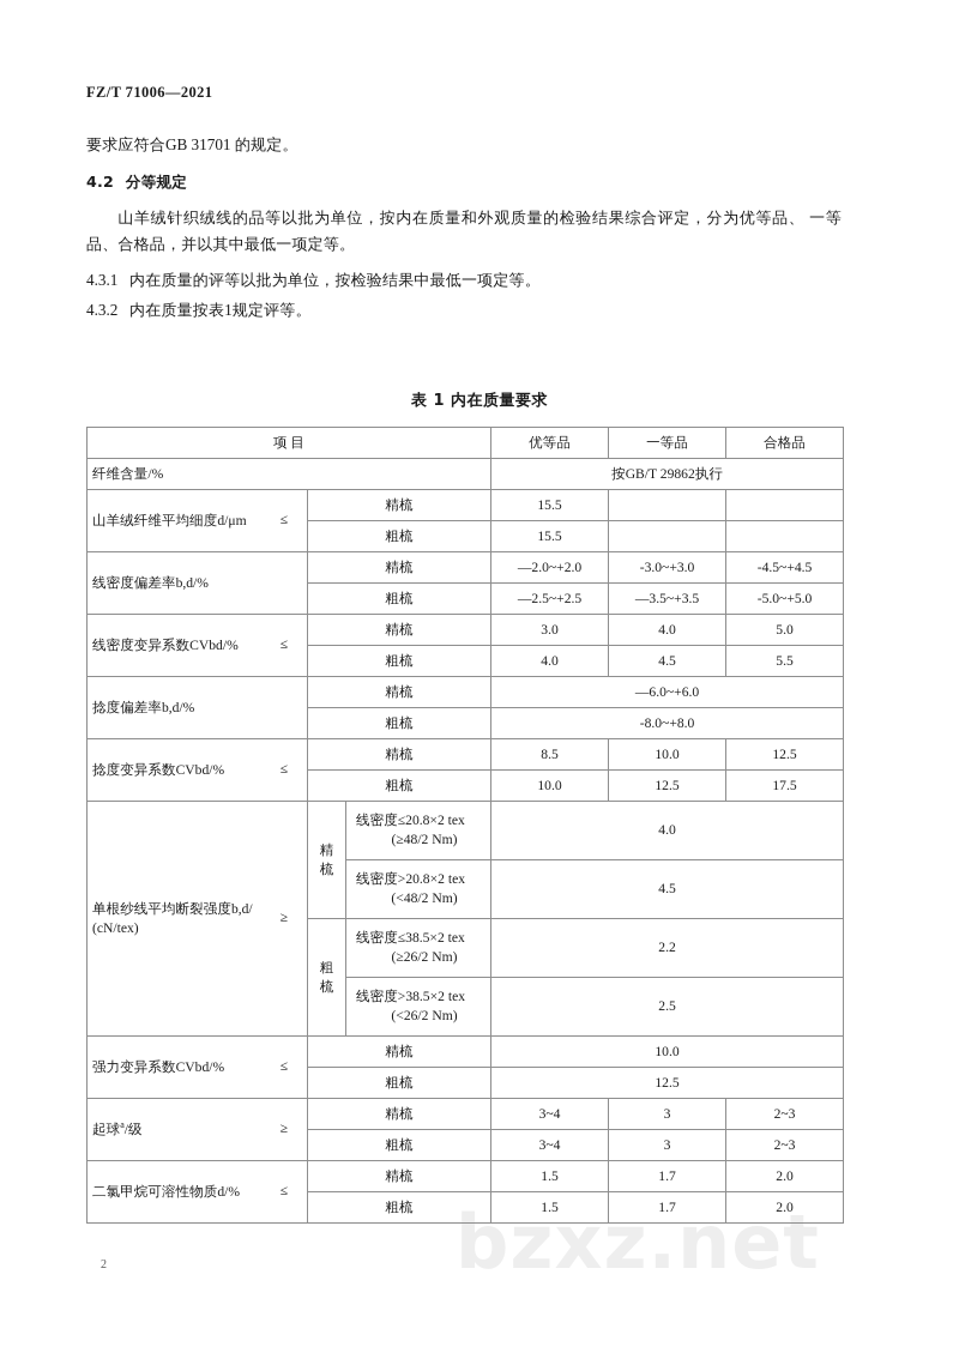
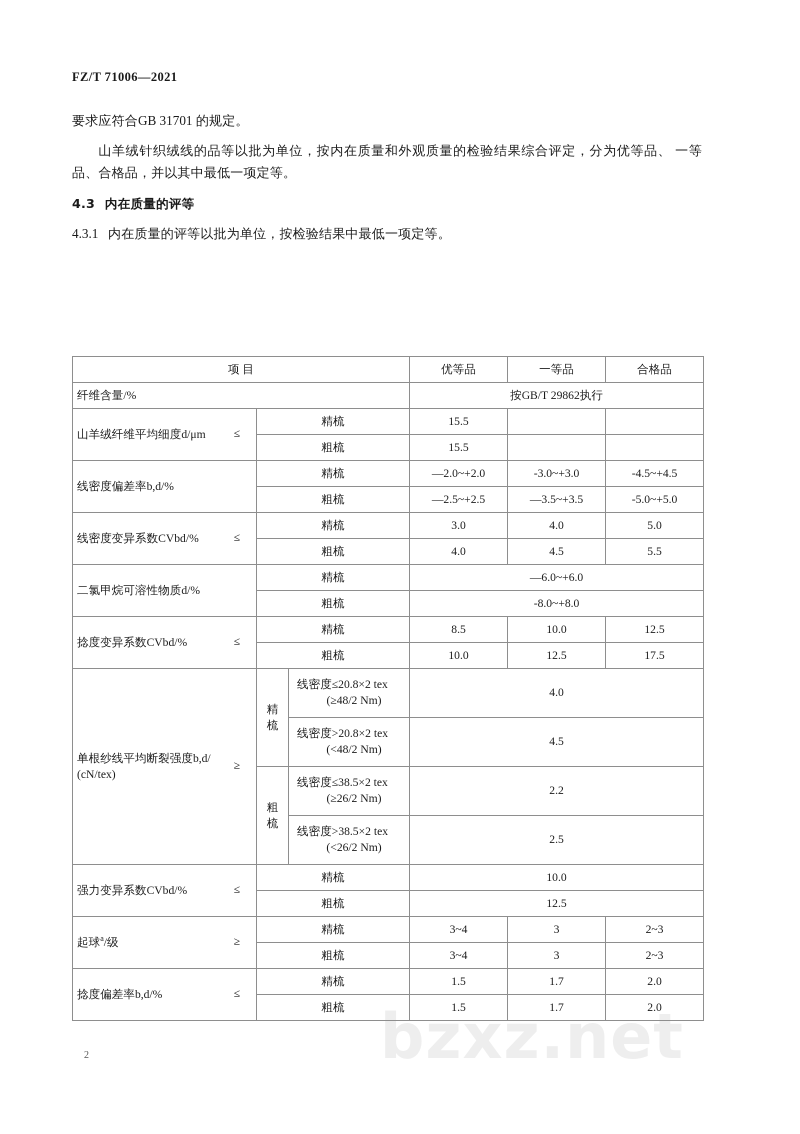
  bzxz.net
  FZ/T 71006—2021
  要求应符合GB 31701 的规定。
- 4.2 分等规定
  山羊绒针织绒线的品等以批为单位，按内在质量和外观质量的检验结果综合评定，分为优等品、 一等品、合格品，并以其中最低一项定等。
+ 4.3 内在质量的评等
  4.3.1 内在质量的评等以批为单位，按检验结果中最低一项定等。
- 4.3.2 内在质量按表1规定评等。
- 表 1 内在质量要求
  项 目	优等品	一等品	合格品
  纤维含量/%	按GB/T 29862执行
  山羊绒纤维平均细度d/μm ≤	精梳	15.5
  粗梳	15.5
  线密度偏差率b,d/%	精梳	—2.0~+2.0	-3.0~+3.0	-4.5~+4.5
  粗梳	—2.5~+2.5	—3.5~+3.5	-5.0~+5.0
  线密度变异系数CVbd/% ≤	精梳	3.0	4.0	5.0
  粗梳	4.0	4.5	5.5
- 捻度偏差率b,d/%	精梳	—6.0~+6.0
+ 二氯甲烷可溶性物质d/%	精梳	—6.0~+6.0
  粗梳	-8.0~+8.0
  捻度变异系数CVbd/% ≤	精梳	8.5	10.0	12.5
  粗梳	10.0	12.5	17.5
  单根纱线平均断裂强度b,d/ (cN/tex) ≥	精梳	线密度≤20.8×2 tex (≥48/2 Nm)	4.0
  线密度>20.8×2 tex (<48/2 Nm)	4.5
  粗梳	线密度≤38.5×2 tex (≥26/2 Nm)	2.2
  线密度>38.5×2 tex (<26/2 Nm)	2.5
  强力变异系数CVbd/% ≤	精梳	10.0
  粗梳	12.5
  起球a/级 ≥	精梳	3~4	3	2~3
  粗梳	3~4	3	2~3
- 二氯甲烷可溶性物质d/% ≤	精梳	1.5	1.7	2.0
+ 捻度偏差率b,d/% ≤	精梳	1.5	1.7	2.0
  粗梳	1.5	1.7	2.0
  2
